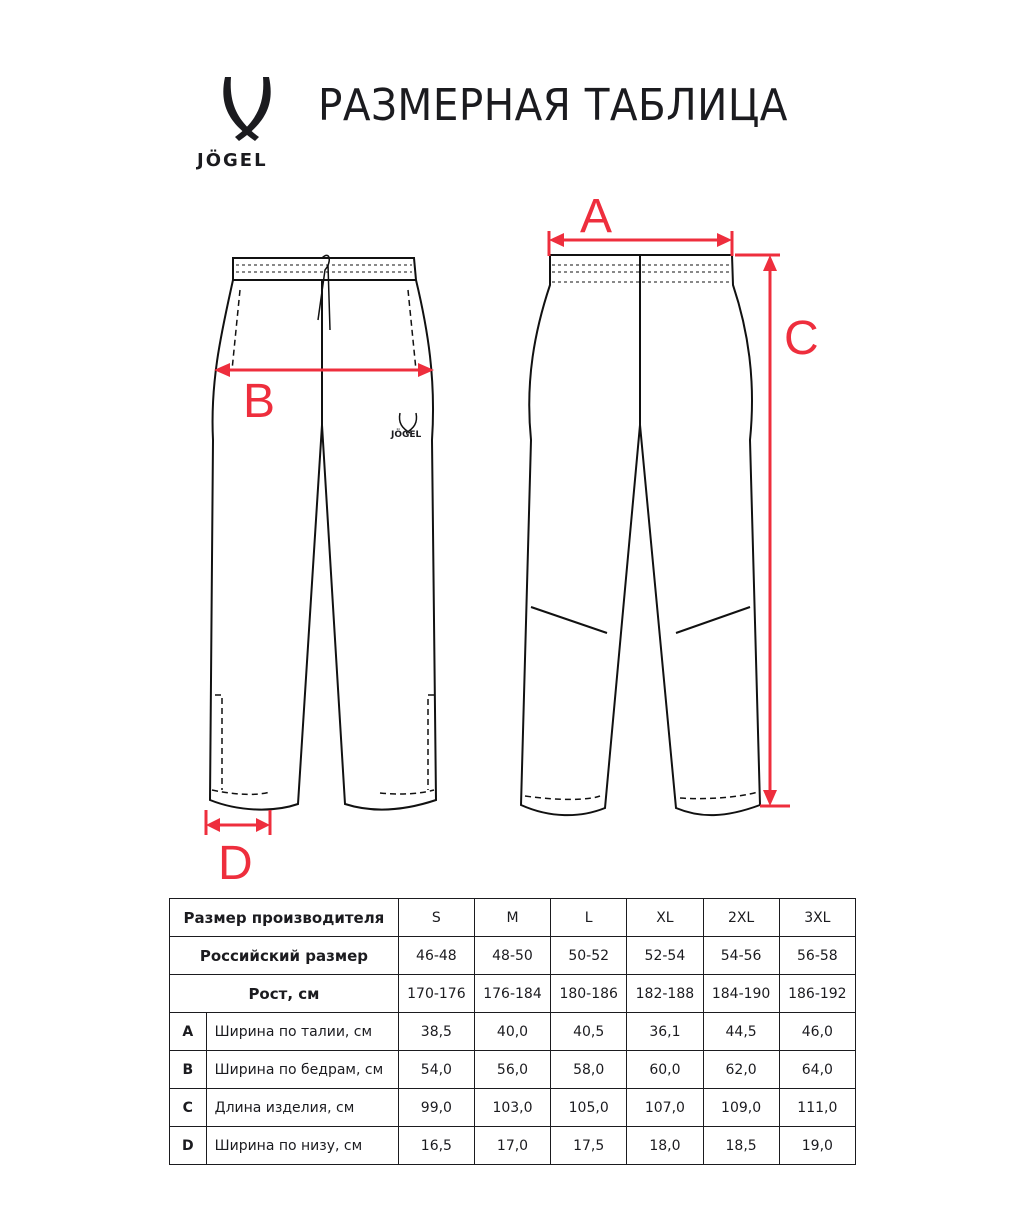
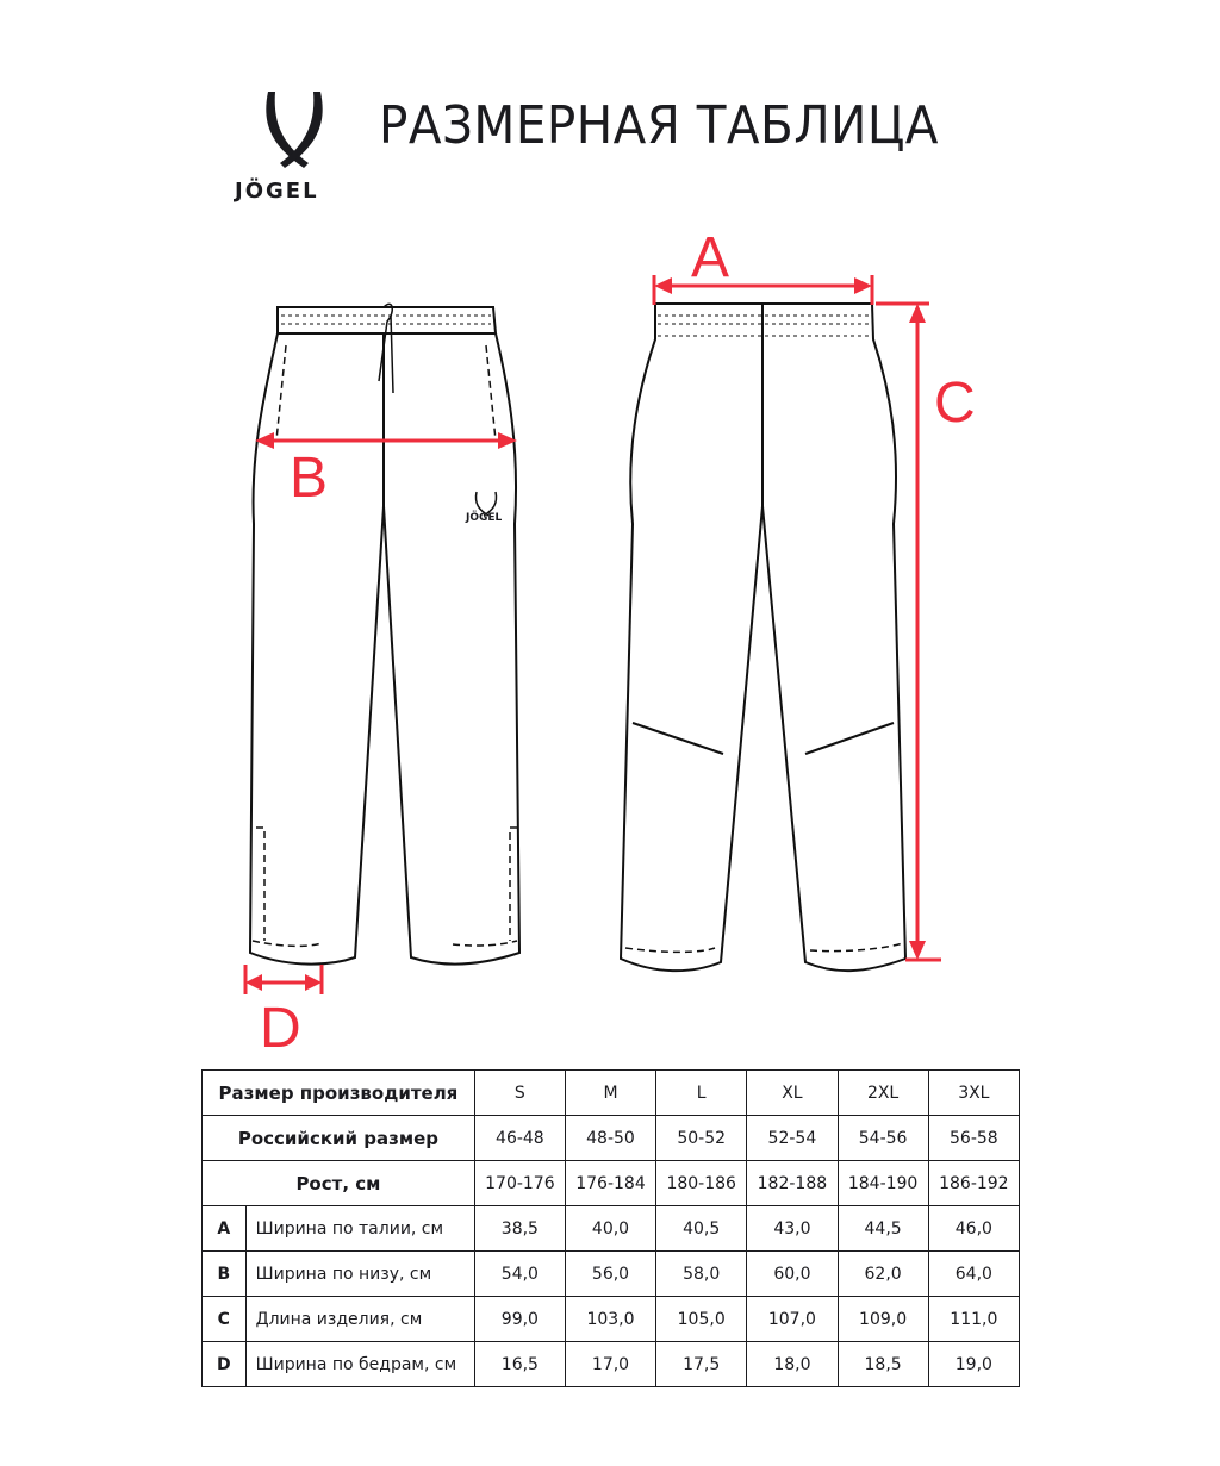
  JÖGEL
  РАЗМЕРНАЯ ТАБЛИЦА
  JÖGEL
  A
  B
  C
  D
  Размер производителя	S	M	L	XL	2XL	3XL
  Российский размер	46-48	48-50	50-52	52-54	54-56	56-58
  Рост, см	170-176	176-184	180-186	182-188	184-190	186-192
- A	Ширина по талии, см	38,5	40,0	40,5	36,1	44,5	46,0
+ A	Ширина по талии, см	38,5	40,0	40,5	43,0	44,5	46,0
- B	Ширина по бедрам, см	54,0	56,0	58,0	60,0	62,0	64,0
+ B	Ширина по низу, см	54,0	56,0	58,0	60,0	62,0	64,0
  C	Длина изделия, см	99,0	103,0	105,0	107,0	109,0	111,0
- D	Ширина по низу, см	16,5	17,0	17,5	18,0	18,5	19,0
+ D	Ширина по бедрам, см	16,5	17,0	17,5	18,0	18,5	19,0
